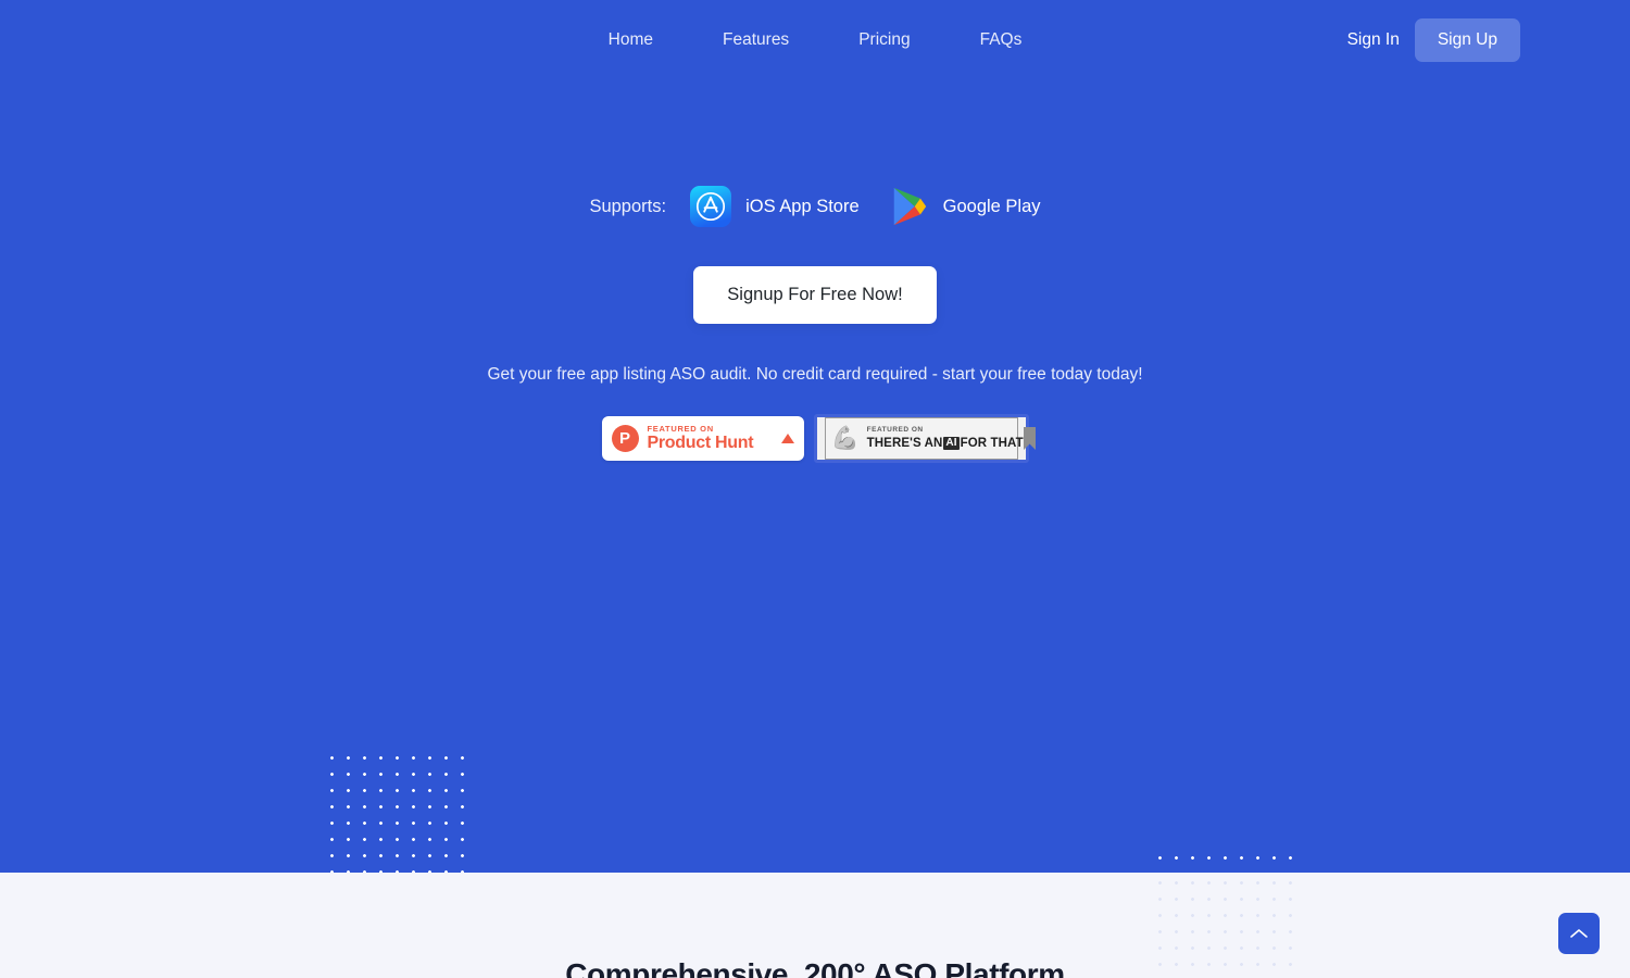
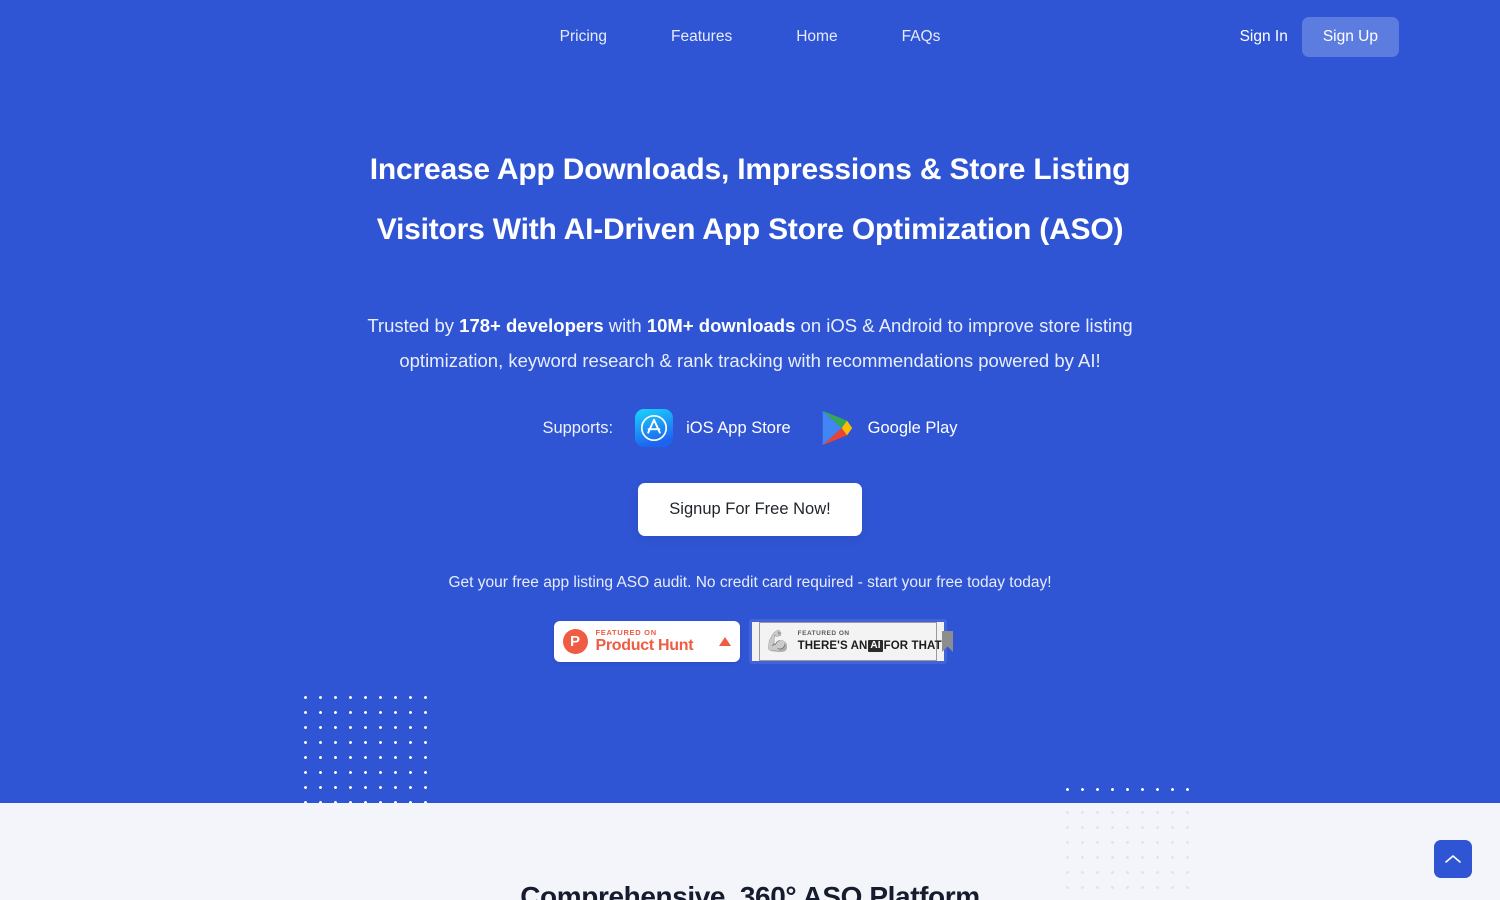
- Home
+ Pricing
  Features
- Pricing
+ Home
  FAQs
  Sign In
  Sign Up
+ Increase App Downloads, Impressions & Store Listing
+ Visitors With AI-Driven App Store Optimization (ASO)
+ Trusted by 178+ developers with 10M+ downloads on iOS & Android to improve store listing optimization, keyword research & rank tracking with recommendations powered by AI!
  Supports:
  iOS App Store
  Google Play
  Signup For Free Now!
  Get your free app listing ASO audit. No credit card required - start your free today today!
  P
  FEATURED ON
  Product Hunt
  💪
  THERE'S AN
  AI
  FOR THAT
- Comprehensive, 200° ASO Platform
+ Comprehensive, 360° ASO Platform
